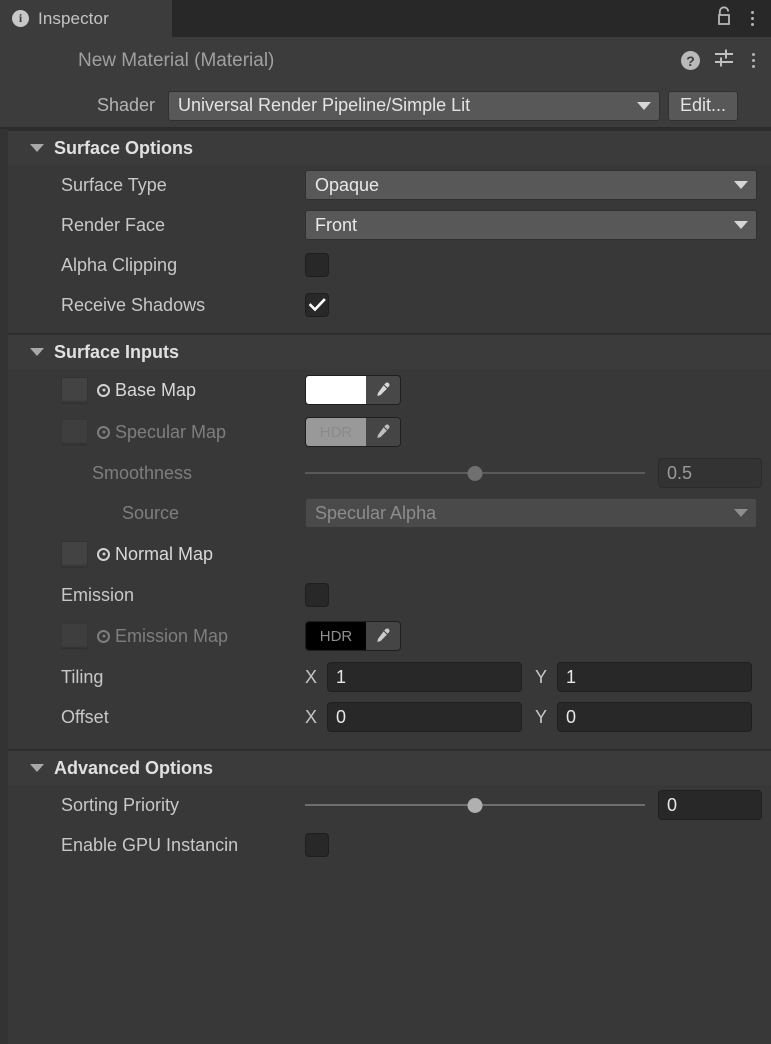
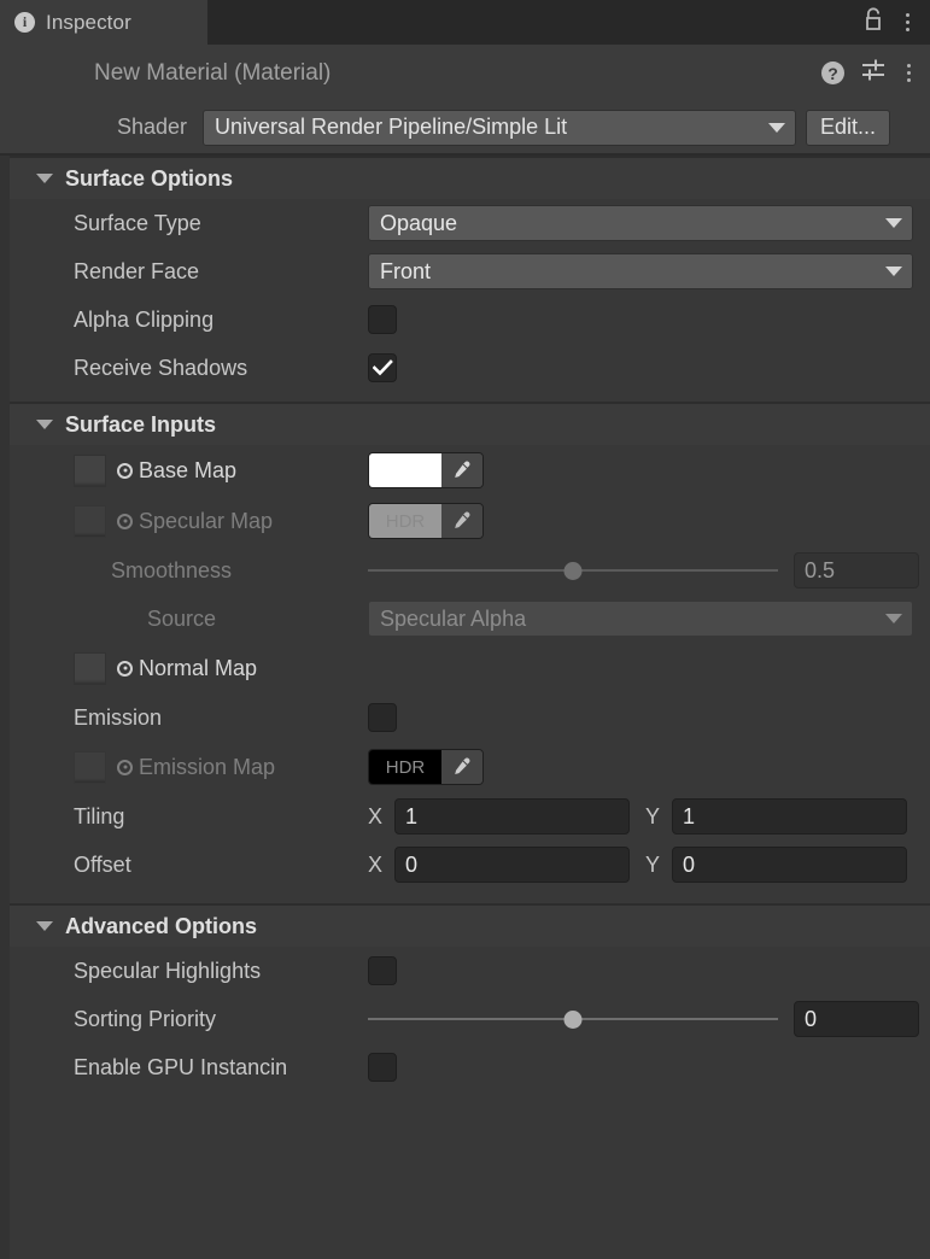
  i
  Inspector
  New Material (Material)
  ?
  Shader
  Universal Render Pipeline/Simple Lit
  Edit...
  Surface Options
  Surface Type
  Opaque
  Render Face
  Front
  Alpha Clipping
  Receive Shadows
  Surface Inputs
  Base Map
  Specular Map
  Smoothness
  0.5
  Source
  Specular Alpha
  Normal Map
  Emission
  Emission Map
  HDR
  Tiling
  X
  1
  Y
  1
  Offset
  X
  0
  Y
  0
  Advanced Options
+ Specular Highlights
  Sorting Priority
  0
  Enable GPU Instancin
